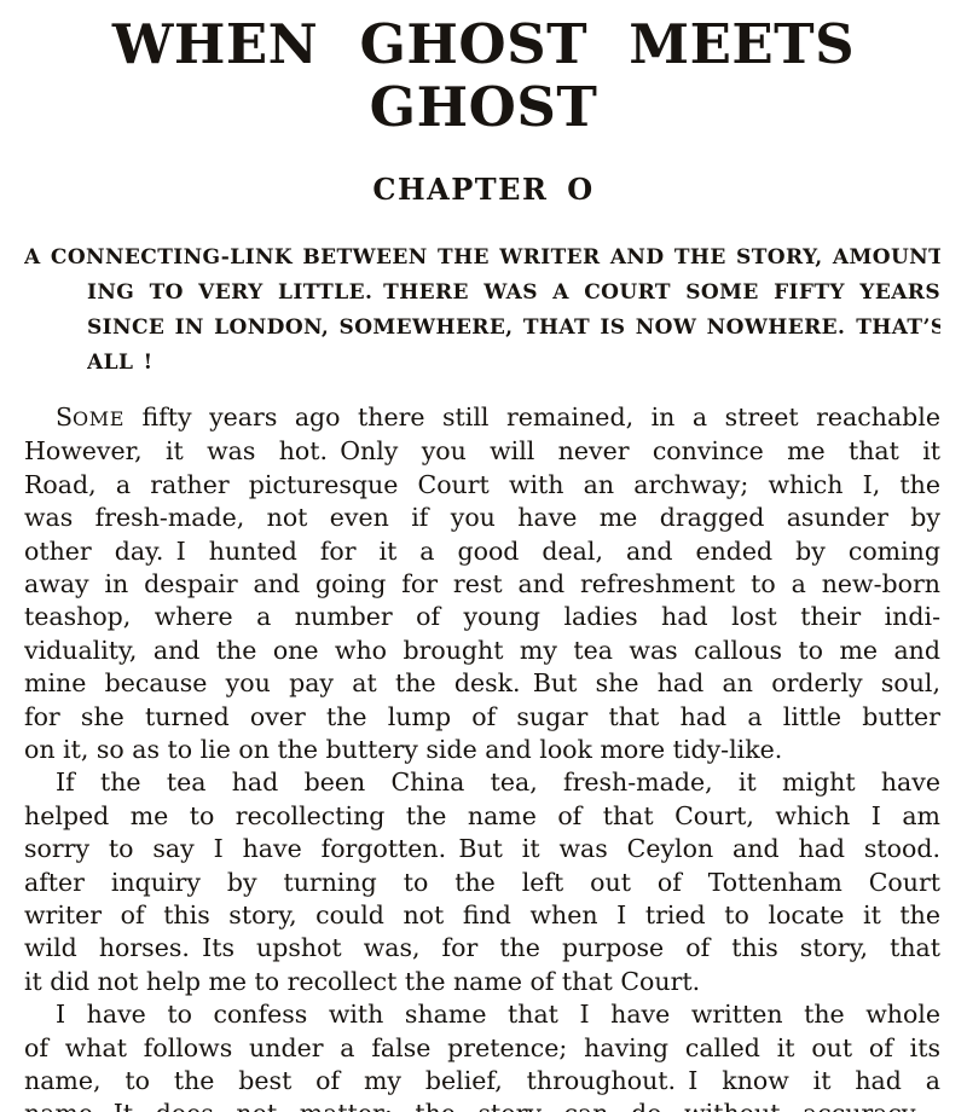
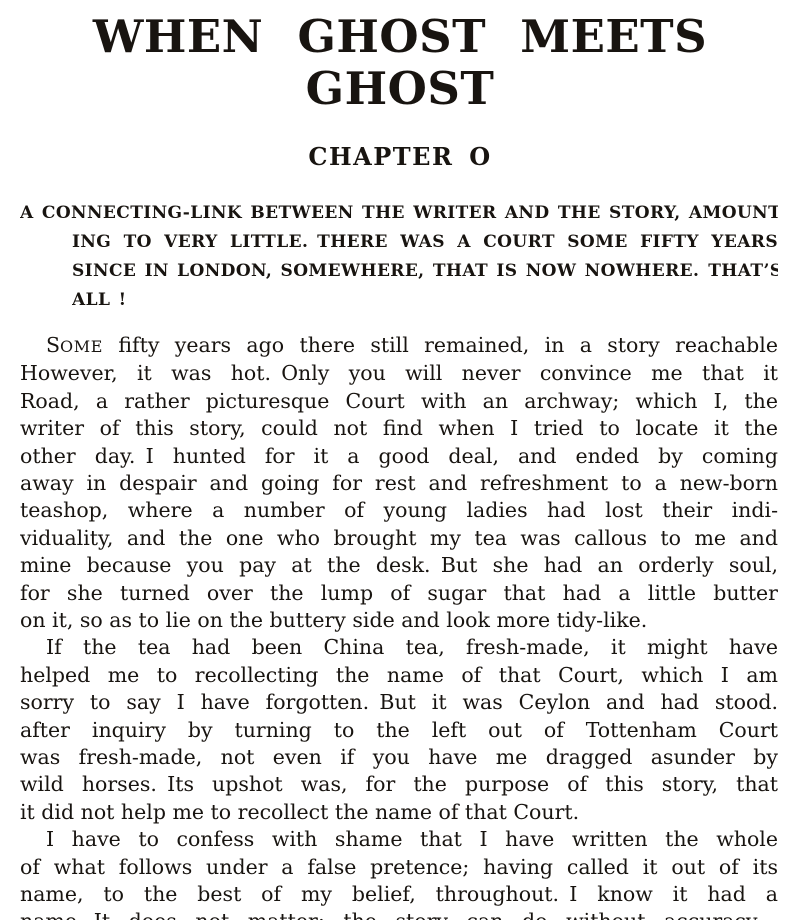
  WHEN GHOST MEETS GHOST
  CHAPTER O
  A CONNECTING-LINK BETWEEN THE WRITER AND THE STORY, AMOUNT
  ING TO VERY LITTLE. THERE WAS A COURT SOME FIFTY YEARS
  SINCE IN LONDON, SOMEWHERE, THAT IS NOW NOWHERE. THAT’S
  ALL !
- SOME fifty years ago there still remained, in a street reachable
+ SOME fifty years ago there still remained, in a story reachable
  However, it was hot. Only you will never convince me that it
  Road, a rather picturesque Court with an archway; which I, the
- was fresh-made, not even if you have me dragged asunder by
+ writer of this story, could not find when I tried to locate it the
  other day. I hunted for it a good deal, and ended by coming
  away in despair and going for rest and refreshment to a new-born
  teashop, where a number of young ladies had lost their indi-
  viduality, and the one who brought my tea was callous to me and
  mine because you pay at the desk. But she had an orderly soul,
  for she turned over the lump of sugar that had a little butter
  on it, so as to lie on the buttery side and look more tidy-like.
  If the tea had been China tea, fresh-made, it might have
  helped me to recollecting the name of that Court, which I am
  sorry to say I have forgotten. But it was Ceylon and had stood.
  after inquiry by turning to the left out of Tottenham Court
- writer of this story, could not find when I tried to locate it the
+ was fresh-made, not even if you have me dragged asunder by
  wild horses. Its upshot was, for the purpose of this story, that
  it did not help me to recollect the name of that Court.
  I have to confess with shame that I have written the whole
  of what follows under a false pretence; having called it out of its
  name, to the best of my belief, throughout. I know it had a
